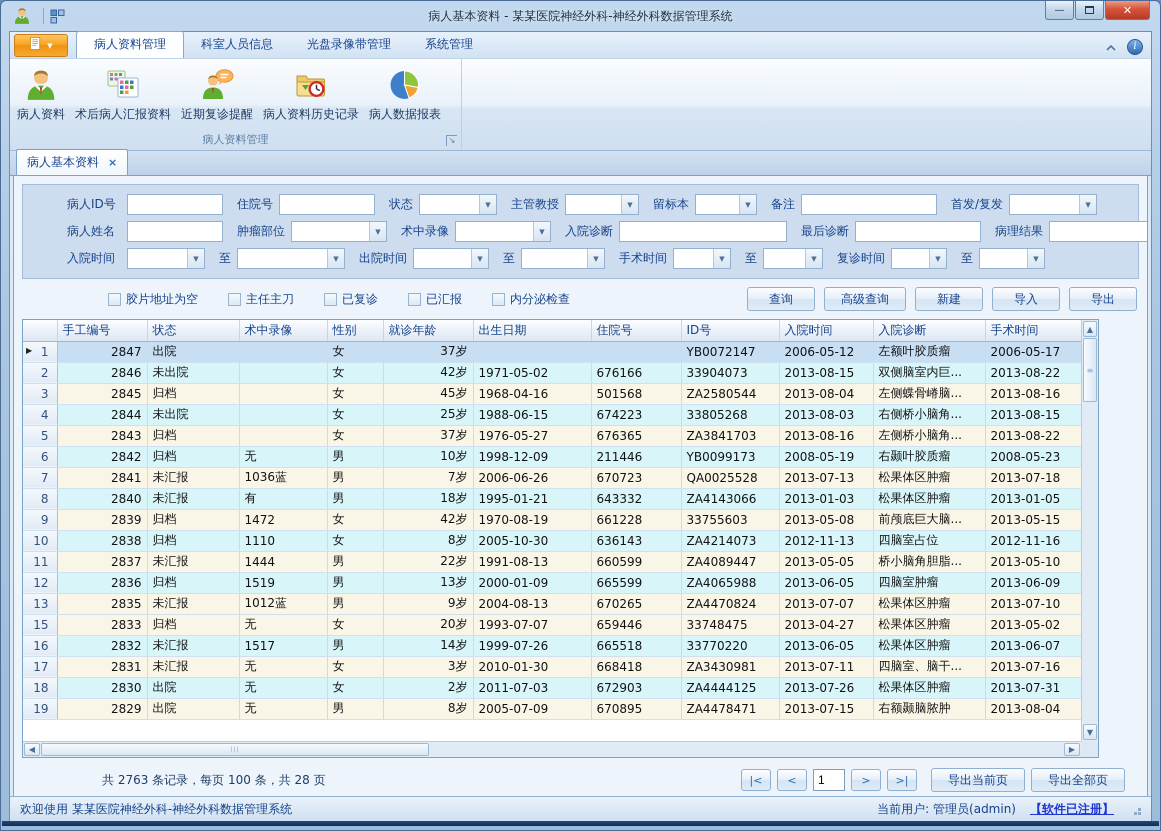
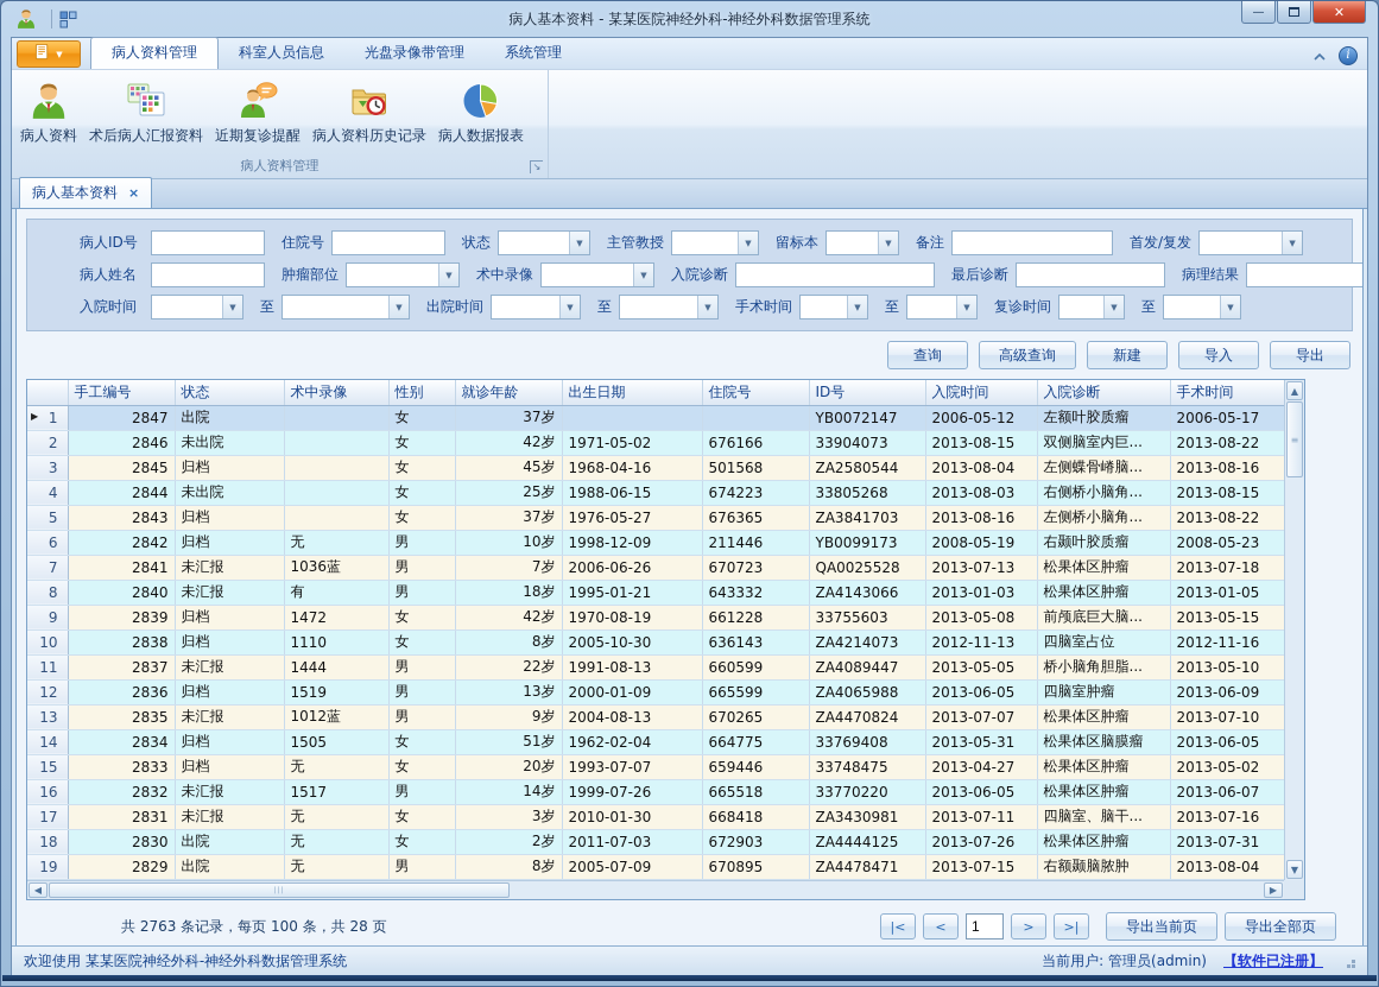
  病人基本资料 - 某某医院神经外科-神经外科数据管理系统
  —
  ✕
  ▼
  病人资料管理
  科室人员信息
  光盘录像带管理
  系统管理
  i
  病人资料
  术后病人汇报资料
  近期复诊提醒
  病人资料历史记录
  病人数据报表
  病人资料管理
  ↘
  病人基本资料
  ×
  病人ID号
  住院号
  状态
  ▼
  主管教授
  ▼
  留标本
  ▼
  备注
  首发/复发
  ▼
  病人姓名
  肿瘤部位
  ▼
  术中录像
  ▼
  入院诊断
  最后诊断
  病理结果
  入院时间
  ▼
  至
  ▼
  出院时间
  ▼
  至
  ▼
  手术时间
  ▼
  至
  ▼
  复诊时间
  ▼
  至
  ▼
- 胶片地址为空
- 主任主刀
- 已复诊
- 已汇报
- 内分泌检查
  查询
  高级查询
  新建
  导入
  导出
  	手工编号	状态	术中录像	性别	就诊年龄	出生日期	住院号	ID号	入院时间	入院诊断	手术时间
  ▶ 1	2847	出院		女	37岁			YB0072147	2006-05-12	左额叶胶质瘤	2006-05-17
  2	2846	未出院		女	42岁	1971-05-02	676166	33904073	2013-08-15	双侧脑室内巨...	2013-08-22
  3	2845	归档		女	45岁	1968-04-16	501568	ZA2580544	2013-08-04	左侧蝶骨嵴脑...	2013-08-16
  4	2844	未出院		女	25岁	1988-06-15	674223	33805268	2013-08-03	右侧桥小脑角...	2013-08-15
  5	2843	归档		女	37岁	1976-05-27	676365	ZA3841703	2013-08-16	左侧桥小脑角...	2013-08-22
  6	2842	归档	无	男	10岁	1998-12-09	211446	YB0099173	2008-05-19	右颞叶胶质瘤	2008-05-23
  7	2841	未汇报	1036蓝	男	7岁	2006-06-26	670723	QA0025528	2013-07-13	松果体区肿瘤	2013-07-18
  8	2840	未汇报	有	男	18岁	1995-01-21	643332	ZA4143066	2013-01-03	松果体区肿瘤	2013-01-05
  9	2839	归档	1472	女	42岁	1970-08-19	661228	33755603	2013-05-08	前颅底巨大脑...	2013-05-15
  10	2838	归档	1110	女	8岁	2005-10-30	636143	ZA4214073	2012-11-13	四脑室占位	2012-11-16
  11	2837	未汇报	1444	男	22岁	1991-08-13	660599	ZA4089447	2013-05-05	桥小脑角胆脂...	2013-05-10
  12	2836	归档	1519	男	13岁	2000-01-09	665599	ZA4065988	2013-06-05	四脑室肿瘤	2013-06-09
  13	2835	未汇报	1012蓝	男	9岁	2004-08-13	670265	ZA4470824	2013-07-07	松果体区肿瘤	2013-07-10
+ 14	2834	归档	1505	女	51岁	1962-02-04	664775	33769408	2013-05-31	松果体区脑膜瘤	2013-06-05
  15	2833	归档	无	女	20岁	1993-07-07	659446	33748475	2013-04-27	松果体区肿瘤	2013-05-02
  16	2832	未汇报	1517	男	14岁	1999-07-26	665518	33770220	2013-06-05	松果体区肿瘤	2013-06-07
  17	2831	未汇报	无	女	3岁	2010-01-30	668418	ZA3430981	2013-07-11	四脑室、脑干...	2013-07-16
  18	2830	出院	无	女	2岁	2011-07-03	672903	ZA4444125	2013-07-26	松果体区肿瘤	2013-07-31
  19	2829	出院	无	男	8岁	2005-07-09	670895	ZA4478471	2013-07-15	右额颞脑脓肿	2013-08-04
  ▲
  ≡
  ▼
  ◀
  ▶
  共 2763 条记录，每页 100 条，共 28 页
  |<
  <
  1
  >
  >|
  导出当前页
  导出全部页
  欢迎使用 某某医院神经外科-神经外科数据管理系统
  当前用户: 管理员(admin)
  【软件已注册】
